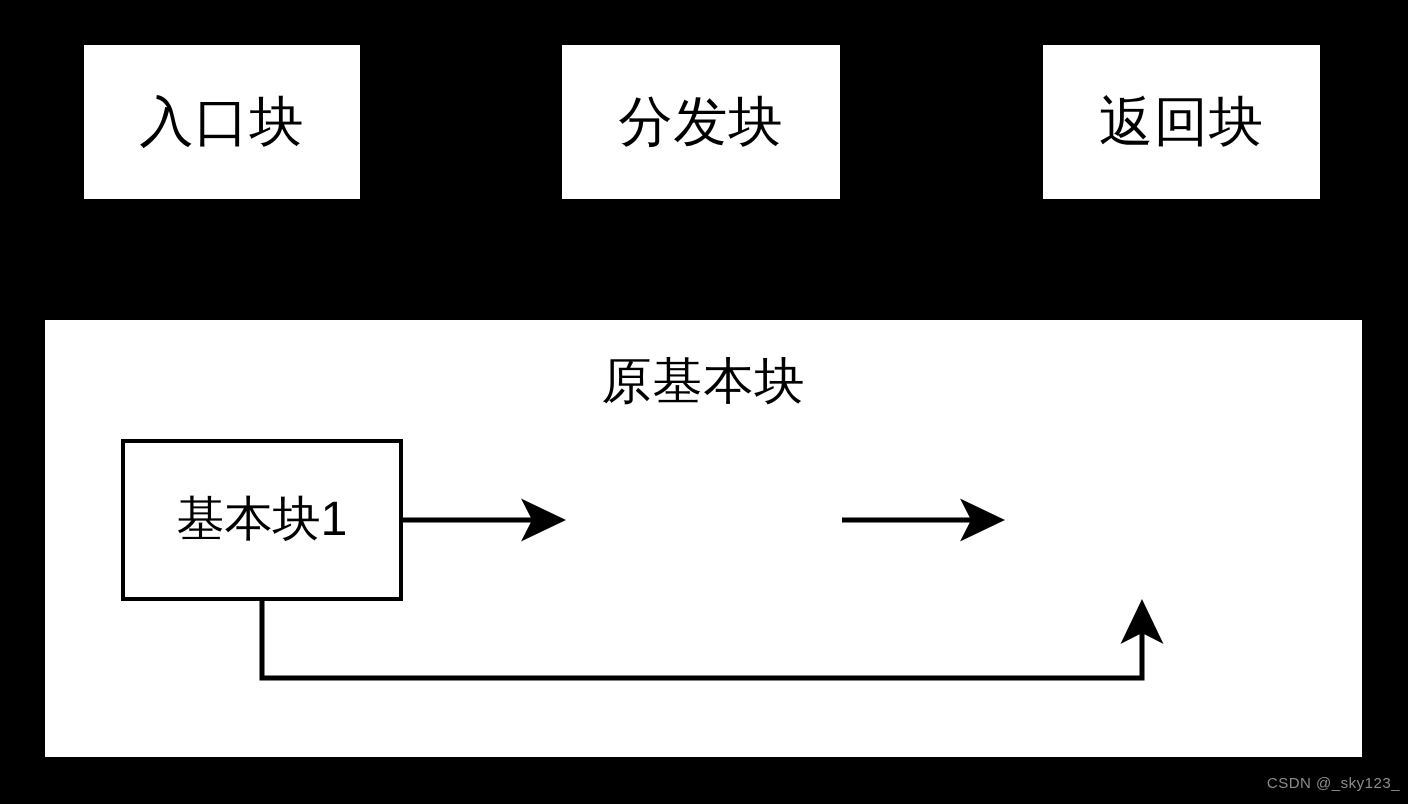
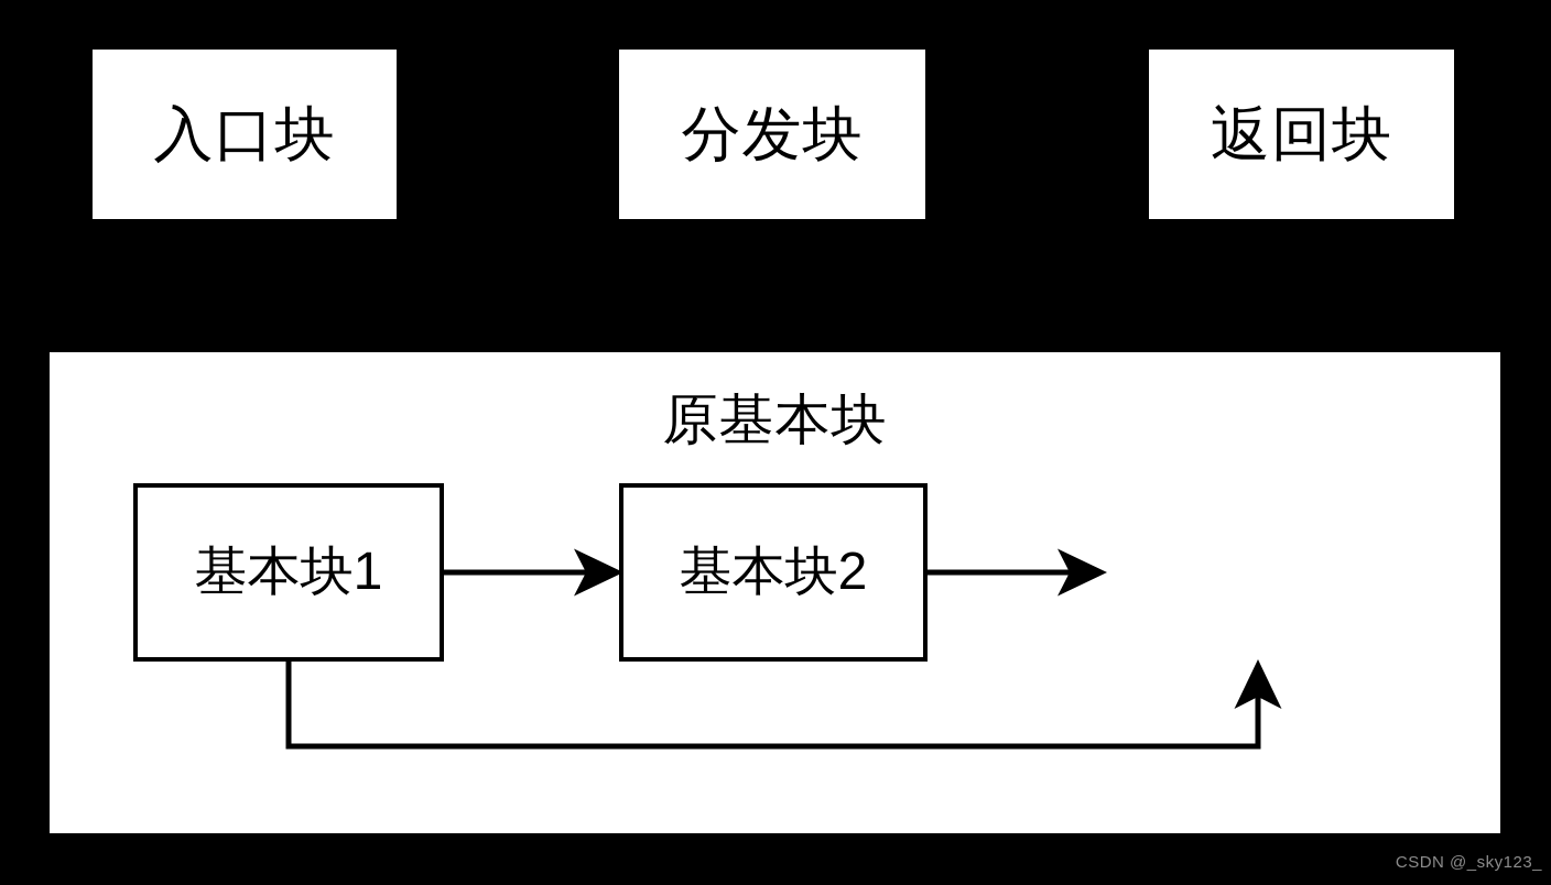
  入口块
  分发块
  返回块
  原基本块
  基本块1
+ 基本块2
  CSDN @_sky123_
